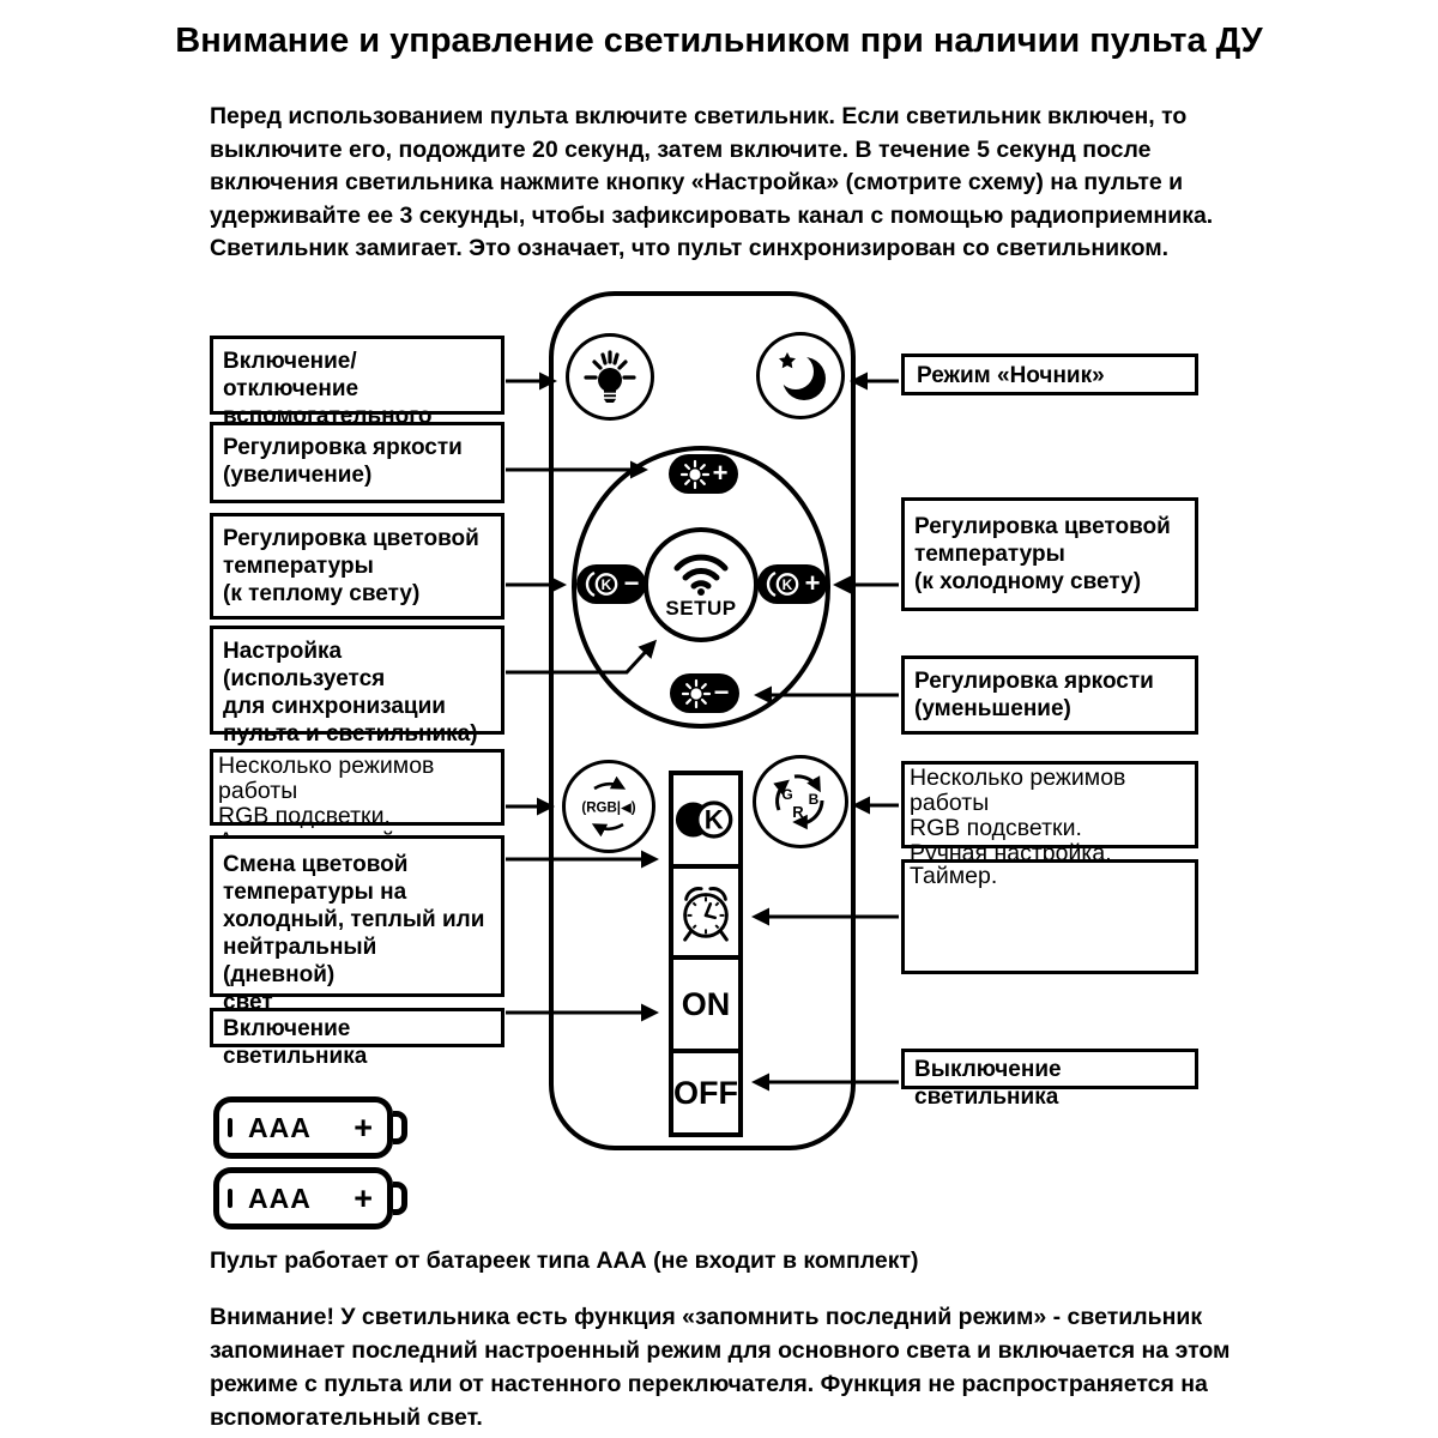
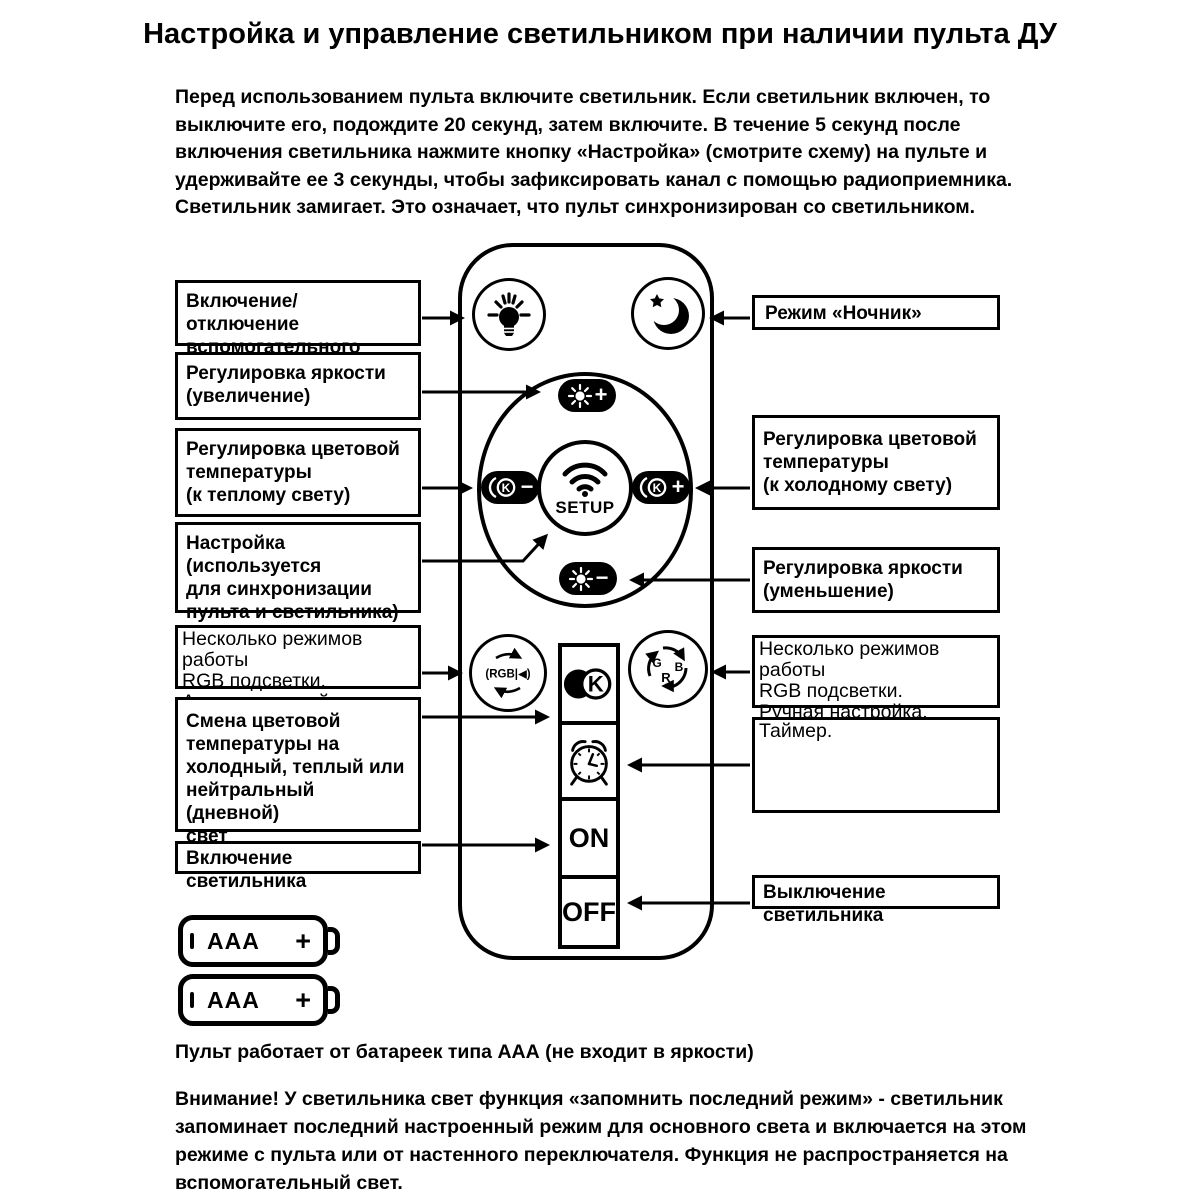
- Внимание и управление светильником при наличии пульта ДУ
+ Настройка и управление светильником при наличии пульта ДУ
  Перед использованием пульта включите светильник. Если светильник включен, то выключите его, подождите 20 секунд, затем включите. В течение 5 секунд после включения светильника нажмите кнопку «Настройка» (смотрите схему) на пульте и удерживайте ее 3 секунды, чтобы зафиксировать канал с помощью радиоприемника. Светильник замигает. Это означает, что пульт синхронизирован со светильником.
  Включение/отключение
  вспомогательного
  Регулировка яркости
  (увеличение)
  Регулировка цветовой
  температуры
  (к теплому свету)
  Настройка (используется
  для синхронизации
  пульта и светильника)
  Несколько режимов работы
  RGB подсветки.
  Смена цветовой
  температуры на
  холодный, теплый или
  нейтральный (дневной)
  свет
  Включение светильника
  Режим «Ночник»
  Регулировка цветовой
  температуры
  (к холодному свету)
  Регулировка яркости
  (уменьшение)
  Несколько режимов работы
  RGB подсветки.
  Ручная настройка.
  Таймер.
  Выключение светильника
  +
  K
  −
  K
  +
  −
  SETUP
  (RGB|◀)
  K
  G
  B
  R
  ON
  OFF
  AAA
  +
  AAA
  +
- Пульт работает от батареек типа ААА (не входит в комплект)
+ Пульт работает от батареек типа ААА (не входит в яркости)
- Внимание! У светильника есть функция «запомнить последний режим» - светильник запоминает последний настроенный режим для основного света и включается на этом режиме с пульта или от настенного переключателя. Функция не распространяется на вспомогательный свет.
+ Внимание! У светильника свет функция «запомнить последний режим» - светильник запоминает последний настроенный режим для основного света и включается на этом режиме с пульта или от настенного переключателя. Функция не распространяется на вспомогательный свет.
